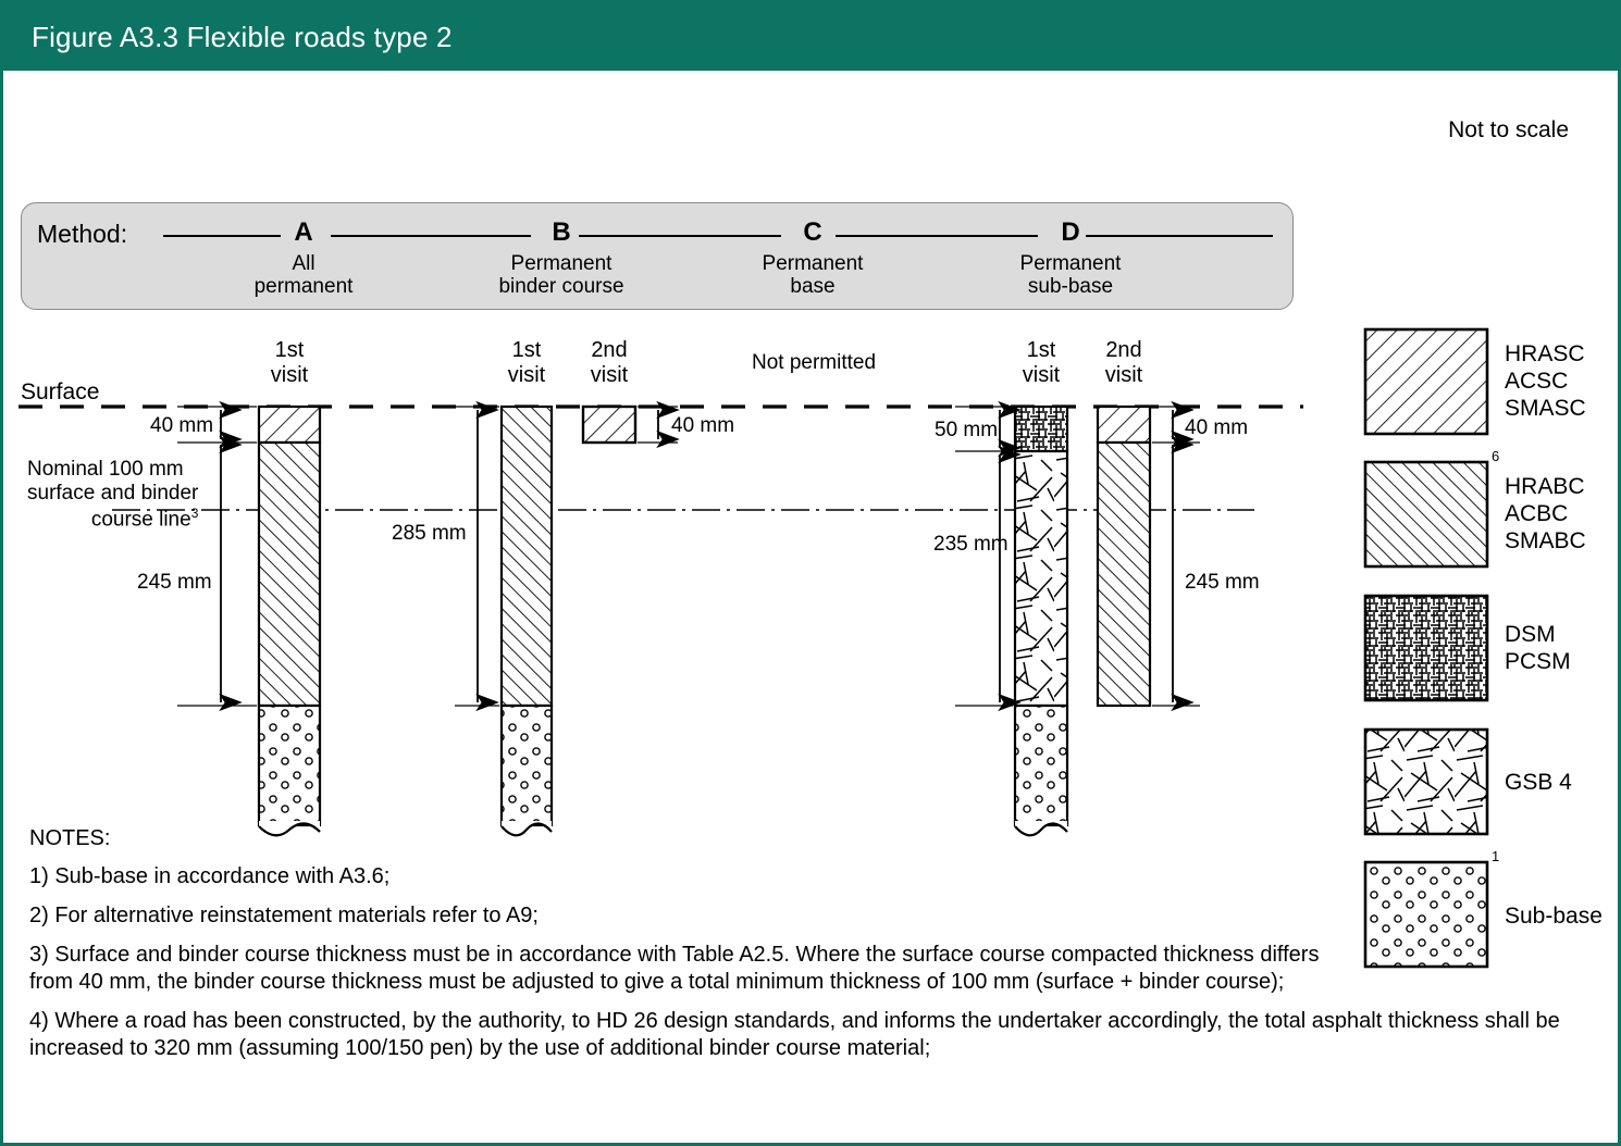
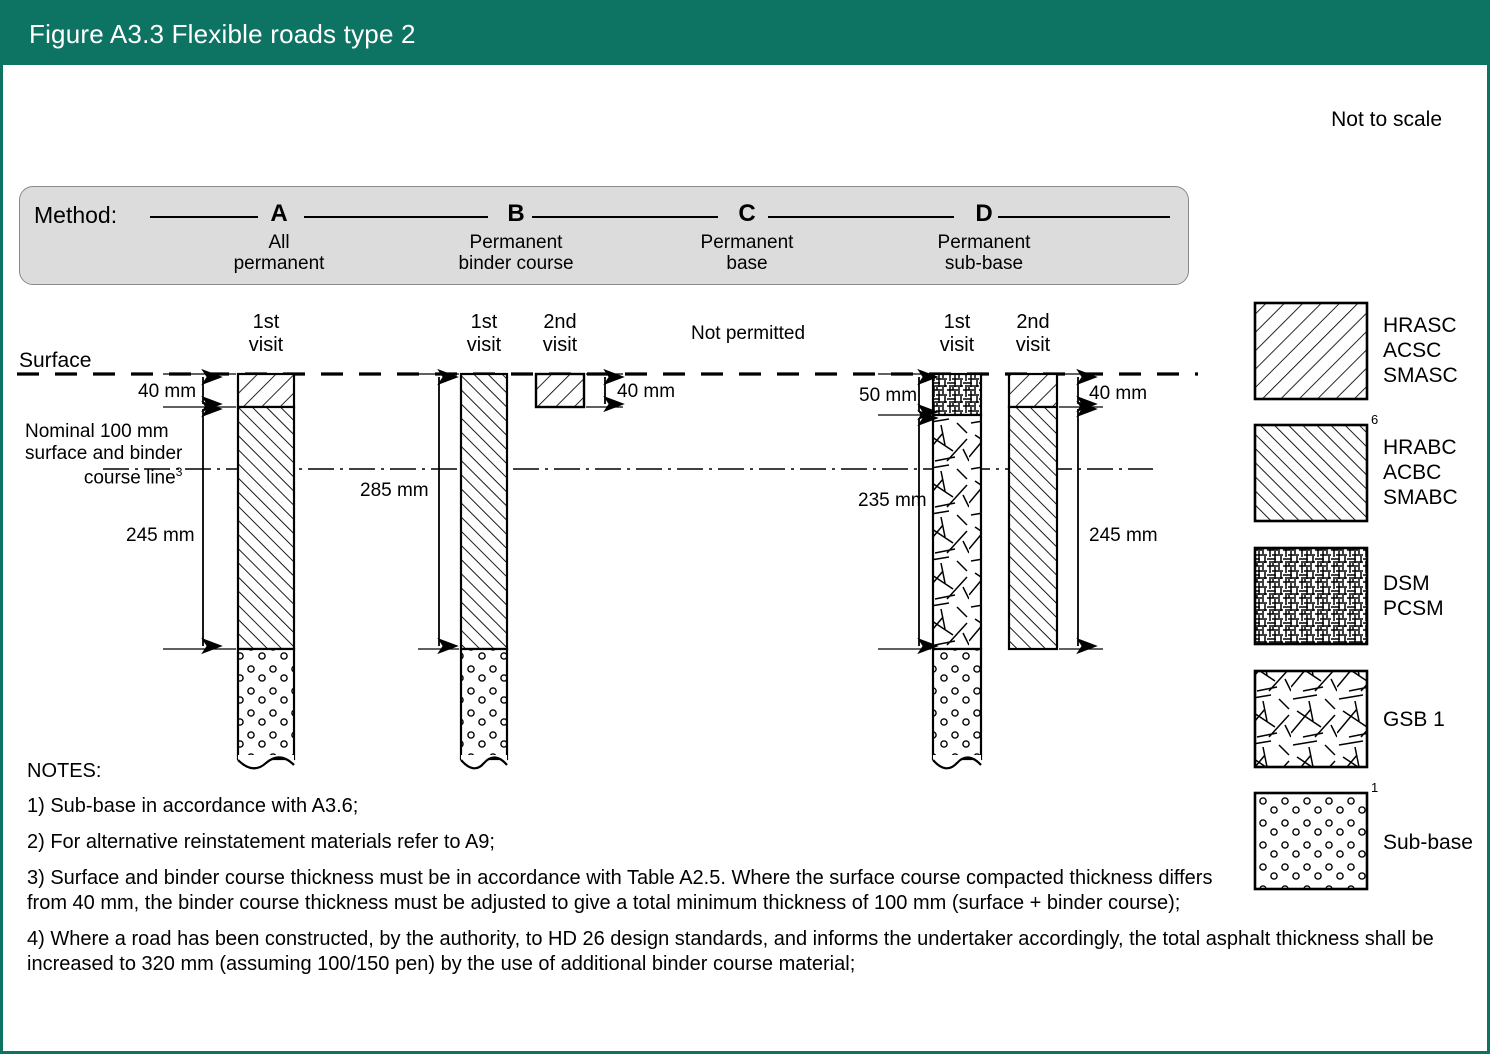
  Figure A3.3 Flexible roads type 2
  Not to scale
  Method:
  A
  B
  C
  D
  All
  permanent
  Permanent
  binder course
  Permanent
  base
  Permanent
  sub-base
  Surface
  Nominal 100 mm
  surface and binder
  course line3
  1st
  visit
  1st
  visit
  2nd
  visit
  1st
  visit
  2nd
  visit
  Not permitted
  40 mm
  245 mm
  285 mm
  40 mm
  50 mm
  235 mm
  40 mm
  245 mm
  HRASC
  ACSC
  SMASC
  6
  HRABC
  ACBC
  SMABC
  DSM
  PCSM
- GSB 4
+ GSB 1
  1
  Sub-base
  NOTES:
  1) Sub-base in accordance with A3.6;
  2) For alternative reinstatement materials refer to A9;
  3) Surface and binder course thickness must be in accordance with Table A2.5. Where the surface course compacted thickness differs from 40 mm, the binder course thickness must be adjusted to give a total minimum thickness of 100 mm (surface + binder course);
  4) Where a road has been constructed, by the authority, to HD 26 design standards, and informs the undertaker accordingly, the total asphalt thickness shall be increased to 320 mm (assuming 100/150 pen) by the use of additional binder course material;
